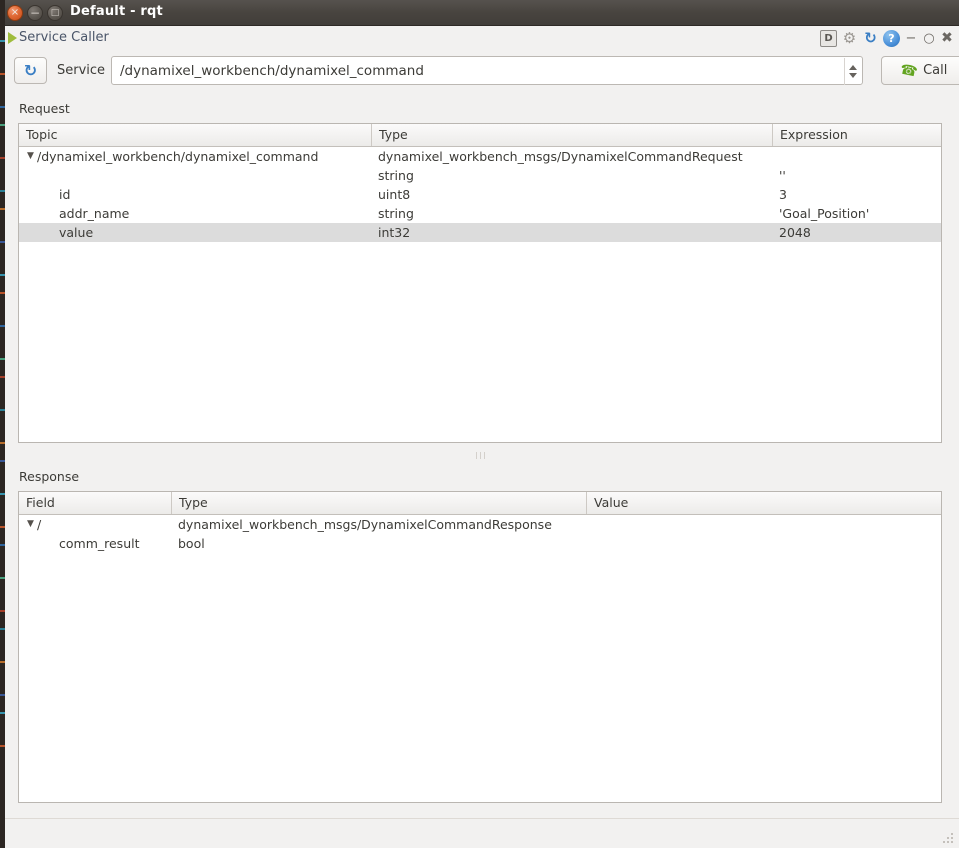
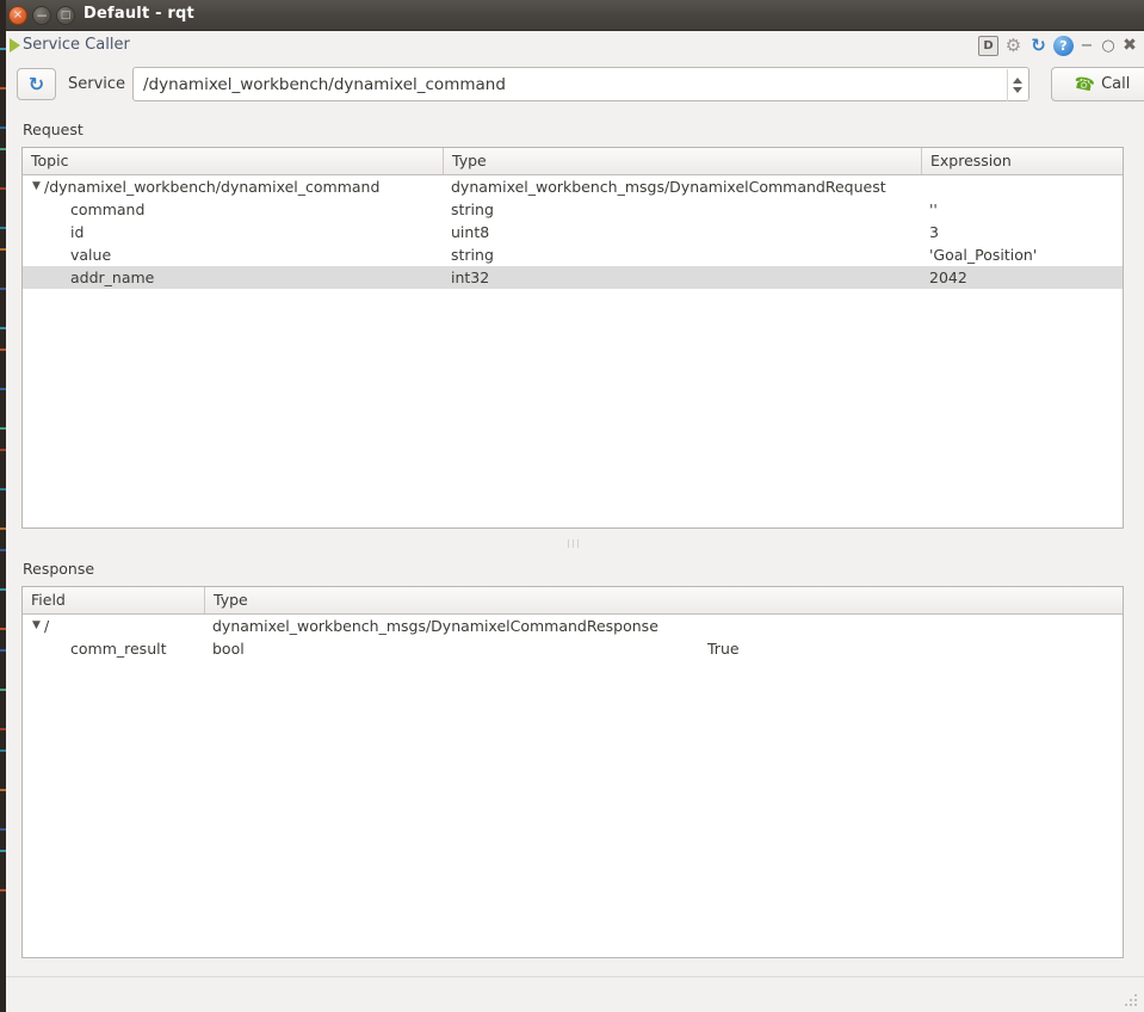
  ×
  −
  □
  Default - rqt
  Service Caller
  D
  ⚙
  ↻
  ?
  −
  ○
  ✖
  ↻
  Service
  /dynamixel_workbench/dynamixel_command
  Call
  Request
  Topic
  Type
  Expression
  ▼
  /dynamixel_workbench/dynamixel_command
  dynamixel_workbench_msgs/DynamixelCommandRequest
+ command
  string
  ''
  id
  uint8
  3
- addr_name
+ value
  string
  'Goal_Position'
- value
+ addr_name
  int32
- 2048
+ 2042
  Response
  Field
  Type
- Value
  ▼
  /
  dynamixel_workbench_msgs/DynamixelCommandResponse
  comm_result
  bool
+ True
